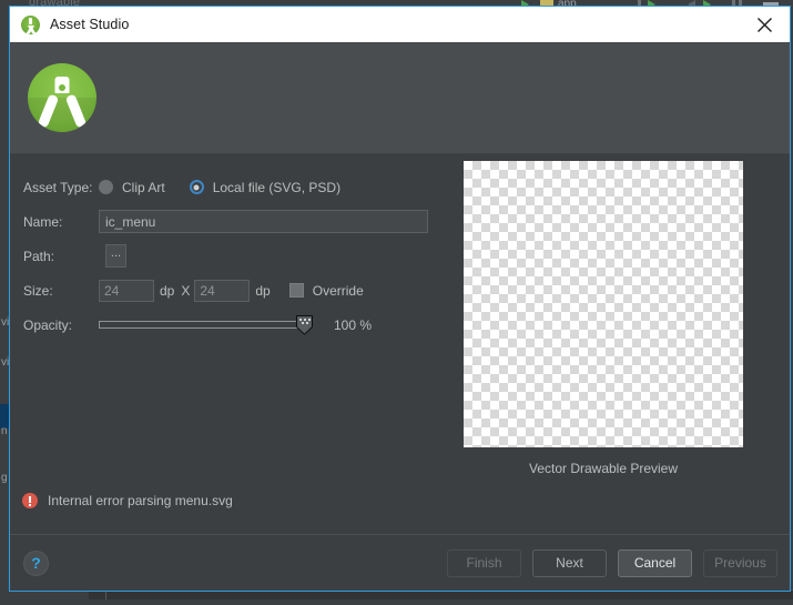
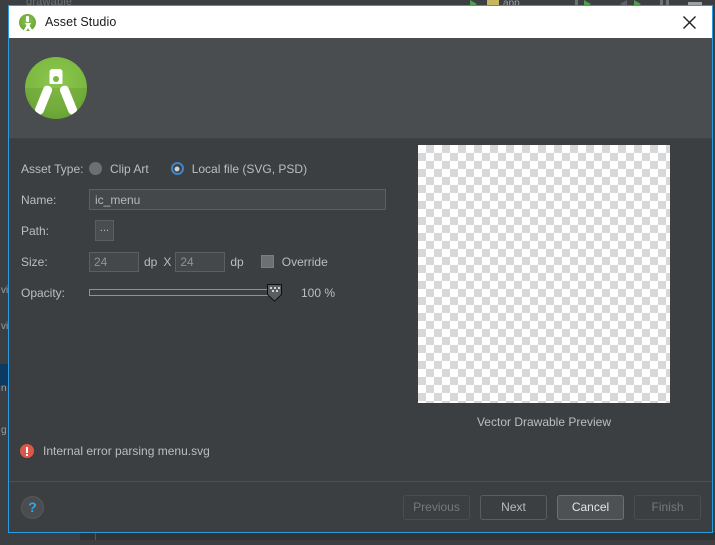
  drawable
  app
  n
  g
  Asset Studio
  Asset Type:
  Clip Art
  Local file (SVG, PSD)
  Name:
  ic_menu
  Path:
  ...
  Size:
  24
  dp
  X
  24
  dp
  Override
  Opacity:
  100 %
  Internal error parsing menu.svg
  Vector Drawable Preview
  ?
- Finish
+ Previous
  Next
  Cancel
- Previous
+ Finish
